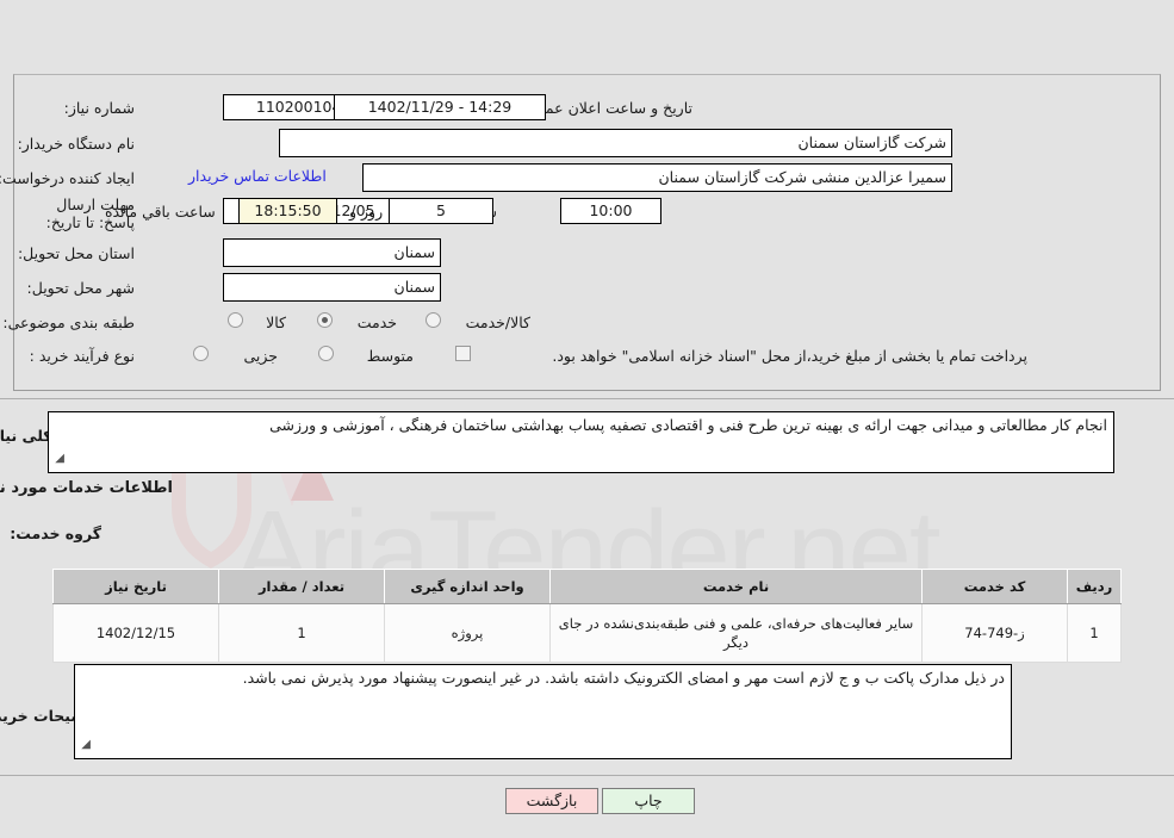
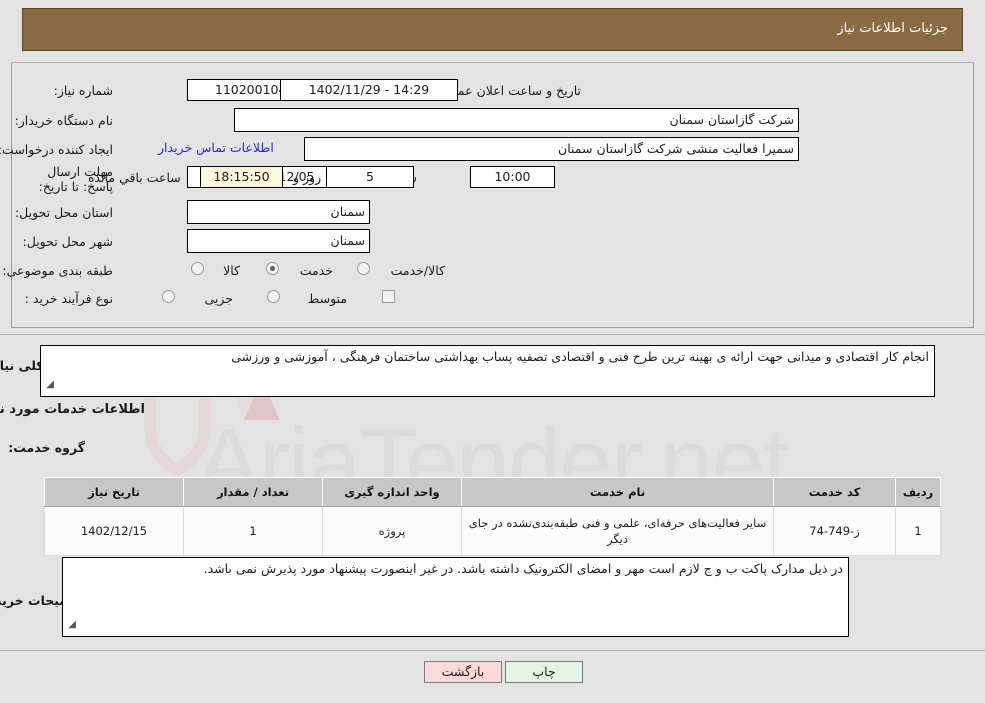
  AriaTender.net
+ جزئیات اطلاعات نیاز
  شماره نیاز:
  تاریخ و ساعت اعلان عم
  14:29 - 1402/11/29
  نام دستگاه خریدار:
  شرکت گازاستان سمنان
  ایجاد کننده درخواست
- سمیرا عزالدین منشی شرکت گازاستان سمنان
+ سمیرا فعالیت منشی شرکت گازاستان سمنان
  اطلاعات تماس خریدار
  مهلت ارسال پاسخ: تا تاریخ:
  10:00
  5
  روز و
  18:15:50
  ساعت باقي مانده
  استان محل تحویل:
  سمنان
  شهر محل تحویل:
  سمنان
  طبقه بندی موضوعی:
  کالا
  خدمت
  کالا/خدمت
  نوع فرآیند خرید :
  جزیی
  متوسط
- پرداخت تمام یا بخشی از مبلغ خرید،از محل "اسناد خزانه اسلامی" خواهد بود.
- انجام کار مطالعاتی و میدانی جهت ارائه ی بهینه ترین طرح فنی و اقتصادی تصفیه پساب بهداشتی ساختمان فرهنگی ، آموزشی و ورزشی
+ انجام کار اقتصادی و میدانی جهت ارائه ی بهینه ترین طرح فنی و اقتصادی تصفیه پساب بهداشتی ساختمان فرهنگی ، آموزشی و ورزشی
  ◢
  اطلاعات خدمات مورد ن
  گروه خدمت:
  ردیف	کد خدمت	نام خدمت	واحد اندازه گیری	تعداد / مقدار	تاریخ نیاز
  1	ز-749-74	سایر فعالیت‌های حرفه‌ای، علمی و فنی طبقه‌بندی‌نشده در جای دیگر	پروژه	1	1402/12/15
  در ذیل مدارک پاکت ب و ج لازم است مهر و امضای الکترونیک داشته باشد. در غیر اینصورت پیشنهاد مورد پذیرش نمی باشد.
  ◢
  چاپ
  بازگشت
